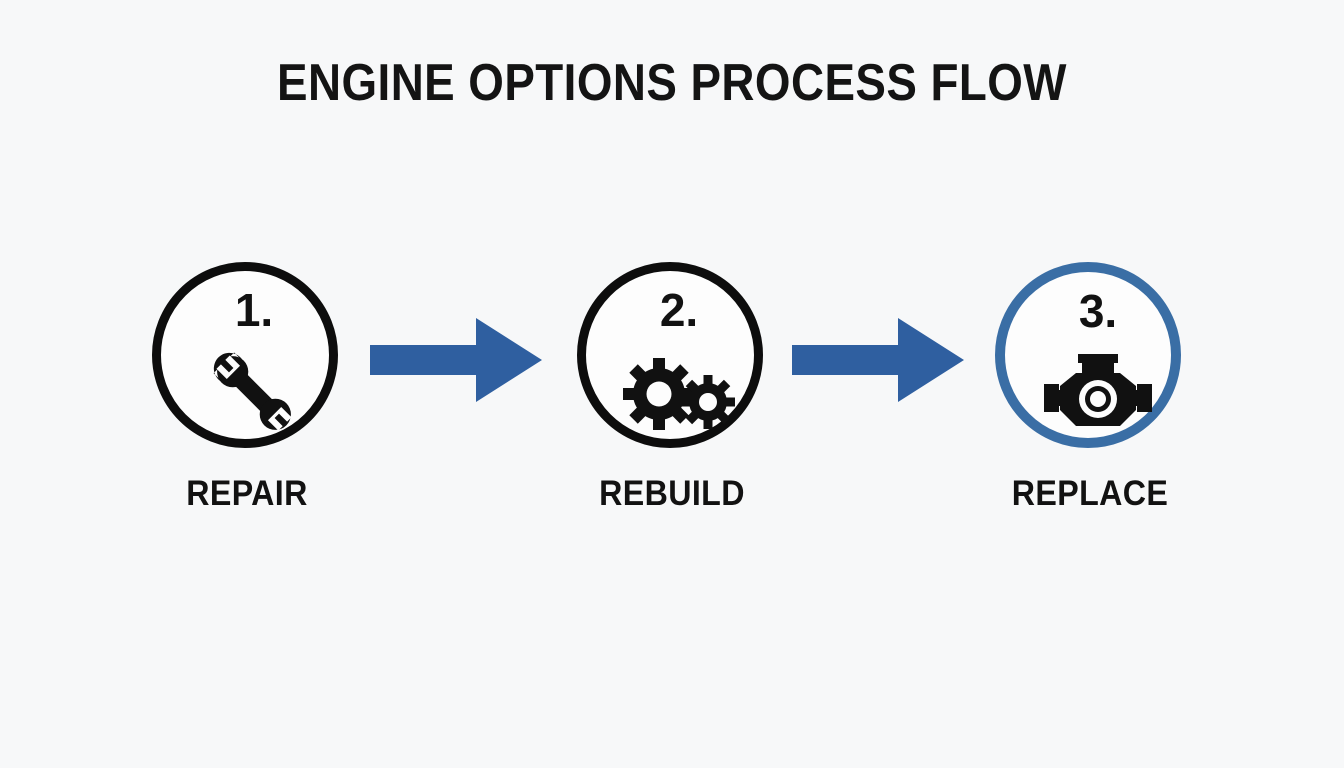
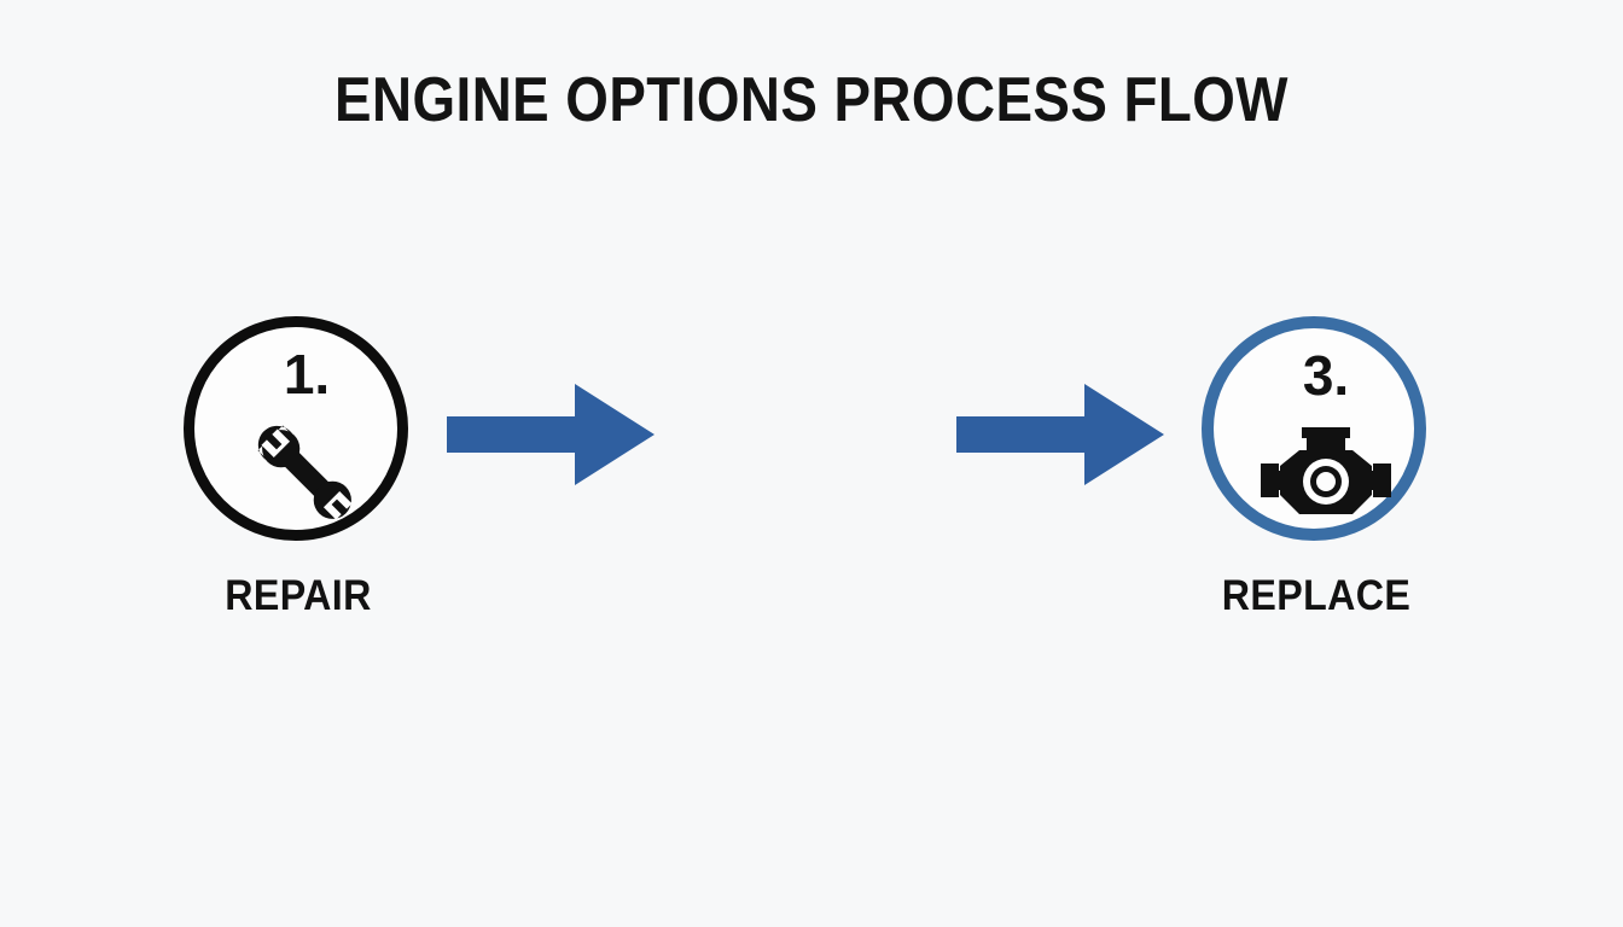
  ENGINE OPTIONS PROCESS FLOW
  1.
  REPAIR
- 2.
- REBUILD
  3.
  REPLACE
